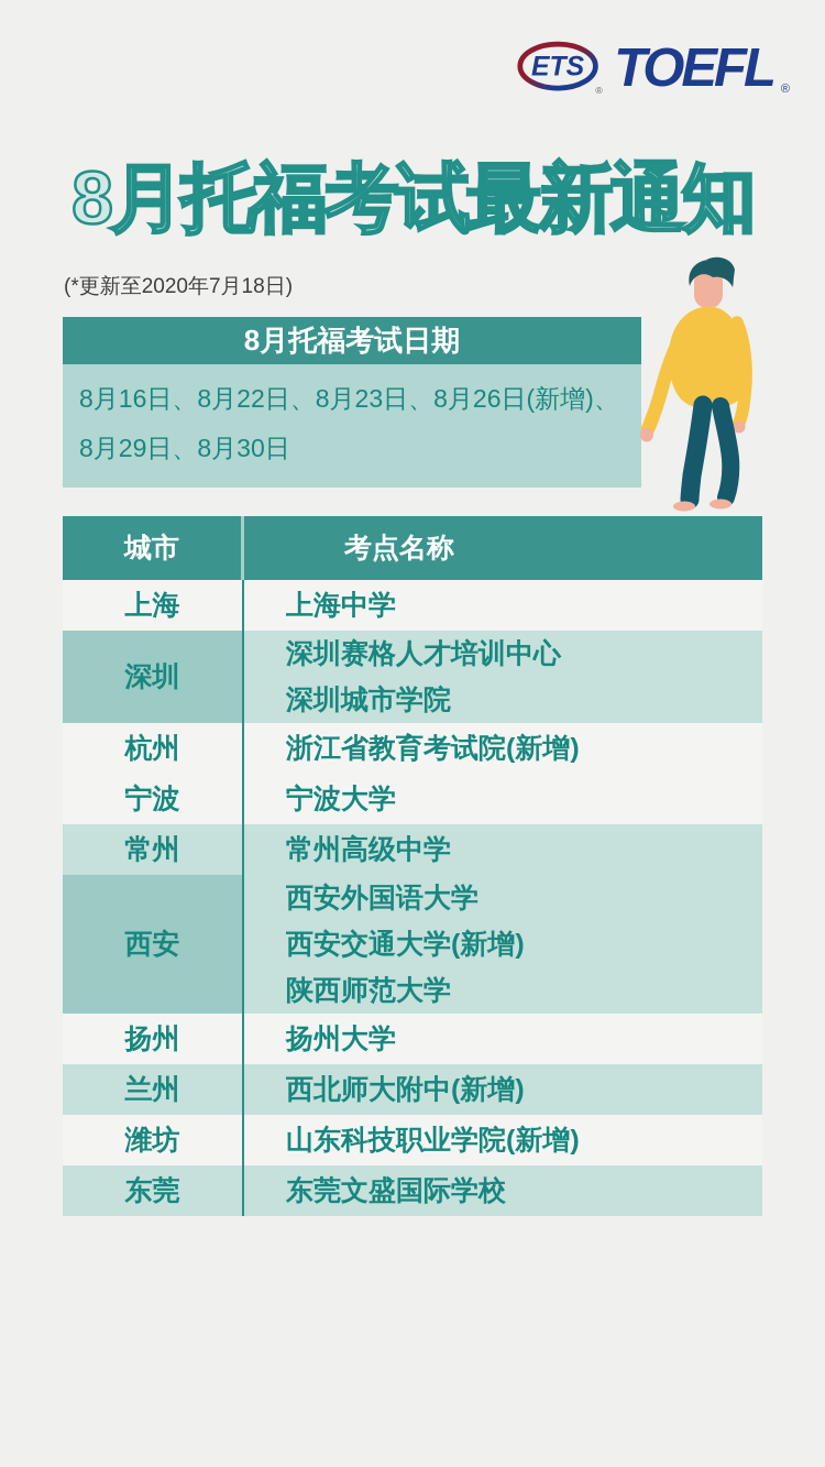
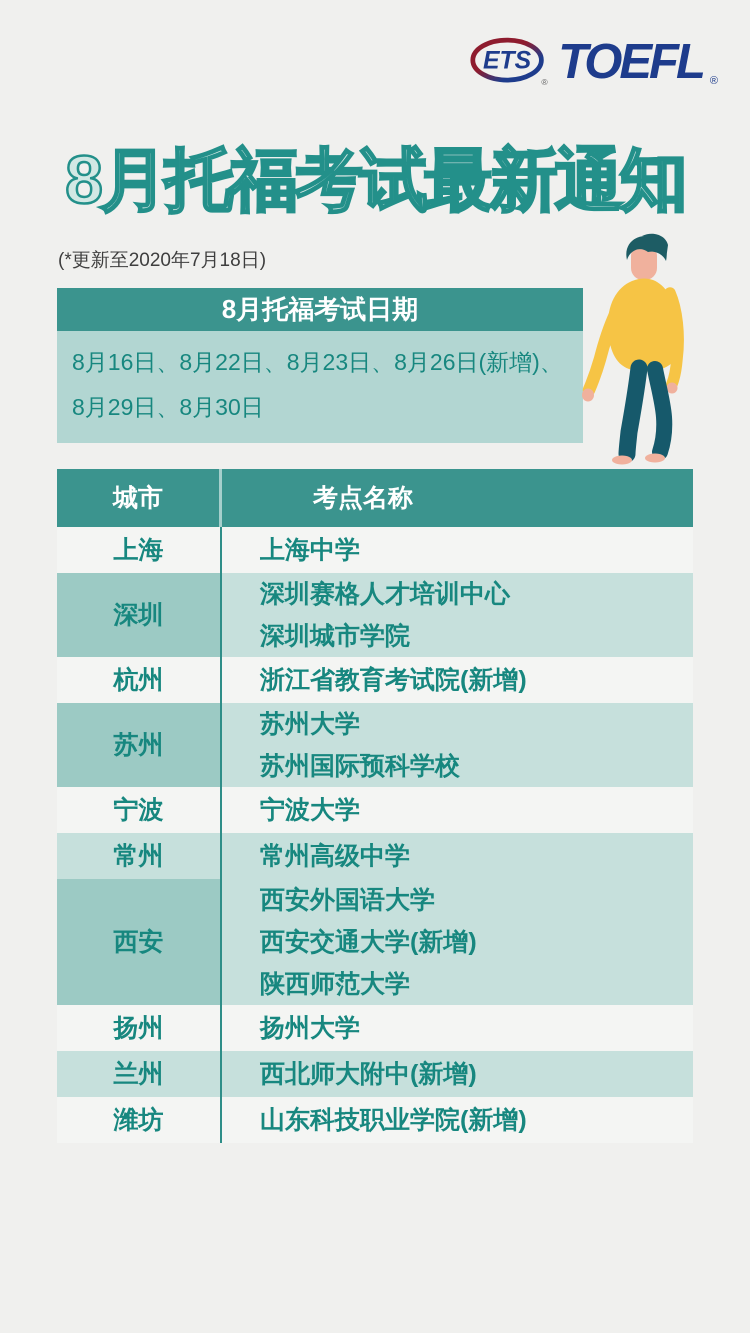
  ETS
  ®
  TOEFL
  ®
  8月托福考试最新通知
  (*更新至2020年7月18日)
  8月托福考试日期
  8月16日、8月22日、8月23日、8月26日(新增)、
  8月29日、8月30日
  城市
  考点名称
  上海
  上海中学
  深圳
  深圳赛格人才培训中心
  深圳城市学院
  杭州
  浙江省教育考试院(新增)
+ 苏州
+ 苏州大学
+ 苏州国际预科学校
  宁波
  宁波大学
  常州
  常州高级中学
  西安
  西安外国语大学
  西安交通大学(新增)
  陕西师范大学
  扬州
  扬州大学
  兰州
  西北师大附中(新增)
  潍坊
  山东科技职业学院(新增)
- 东莞
- 东莞文盛国际学校
